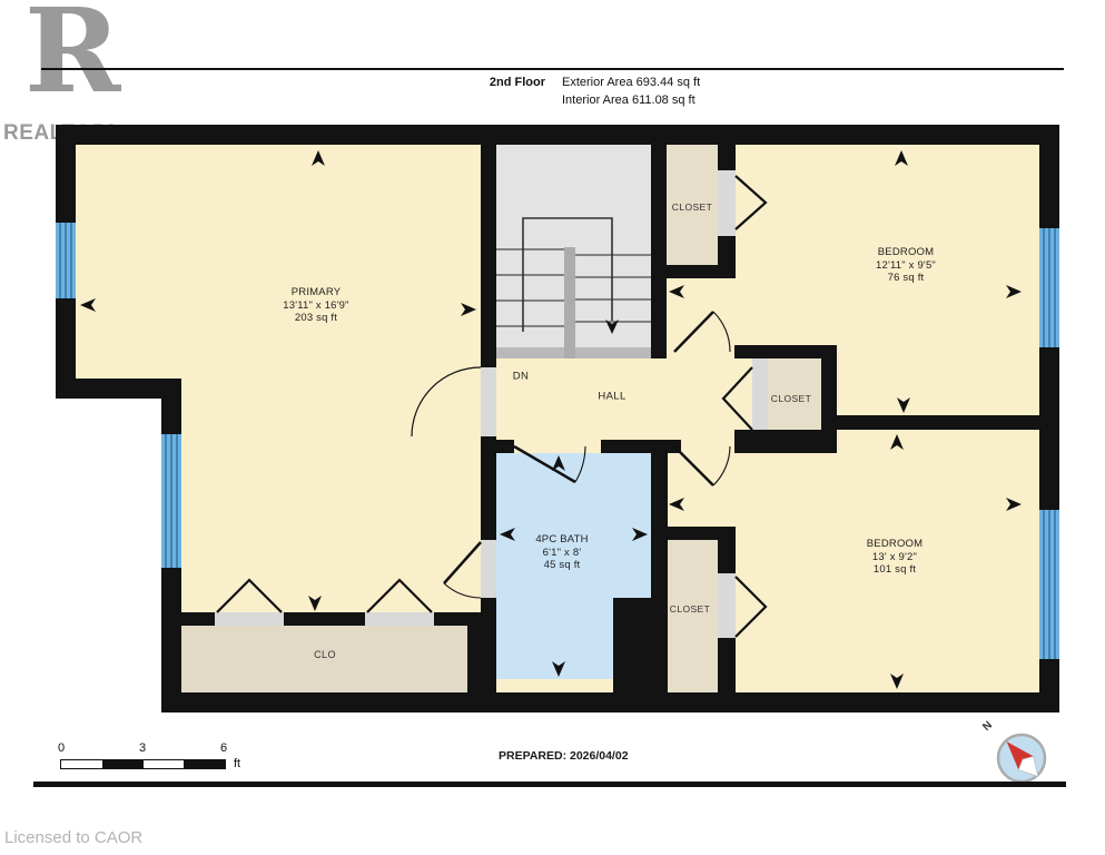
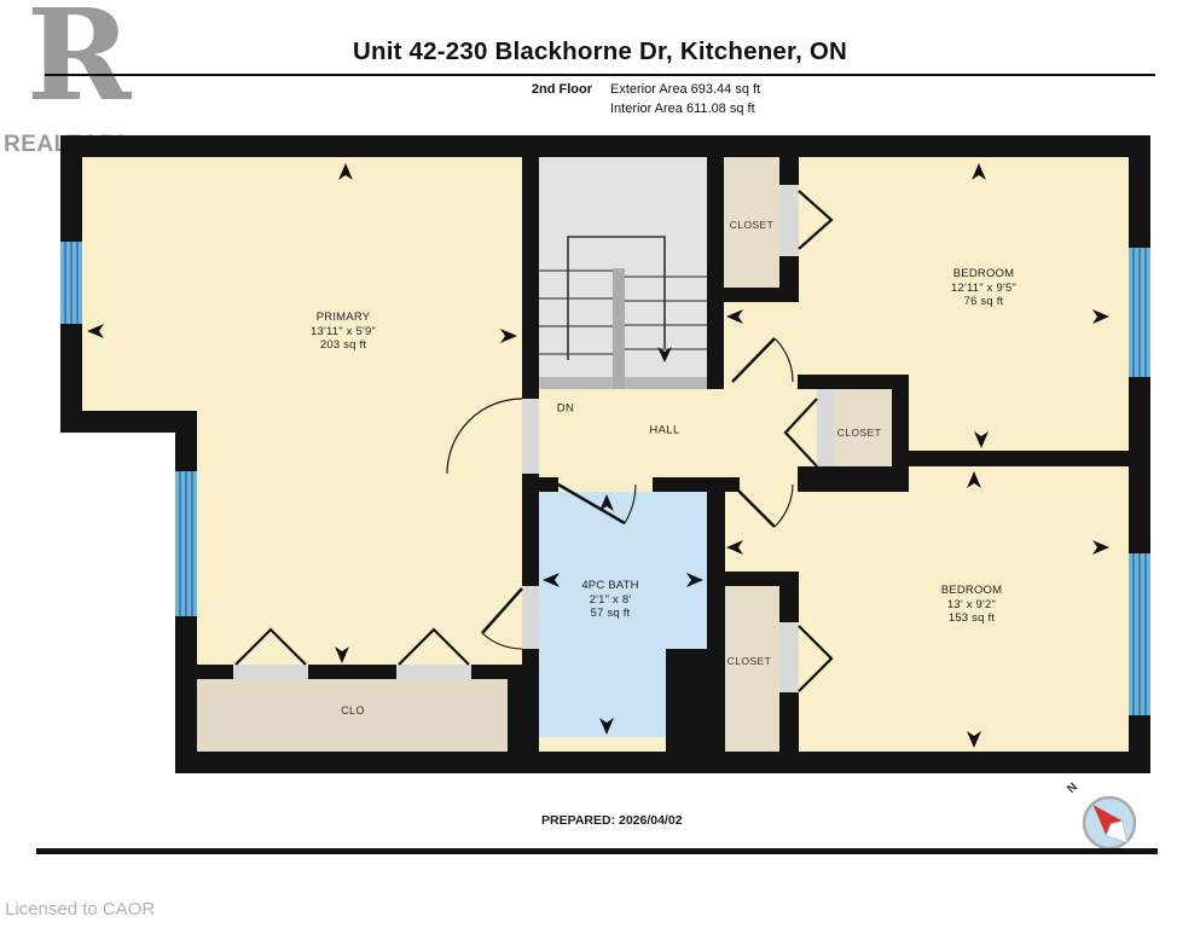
  R
+ Unit 42-230 Blackhorne Dr, Kitchener, ON
  2nd Floor
  Exterior Area 693.44 sq ft
  Interior Area 611.08 sq ft
  PRIMARY
- 13'11" x 16'9"
+ 13'11" x 5'9"
  203 sq ft
  BEDROOM
  12'11" x 9'5"
  76 sq ft
  BEDROOM
  13' x 9'2"
- 101 sq ft
+ 153 sq ft
  4PC BATH
- 6'1" x 8'
+ 2'1" x 8'
- 45 sq ft
+ 57 sq ft
  HALL
  DN
  CLOSET
  CLOSET
  CLOSET
  CLO
- 0
- 3
- 6
- ft
  PREPARED: 2026/04/02
  Licensed to CAOR
